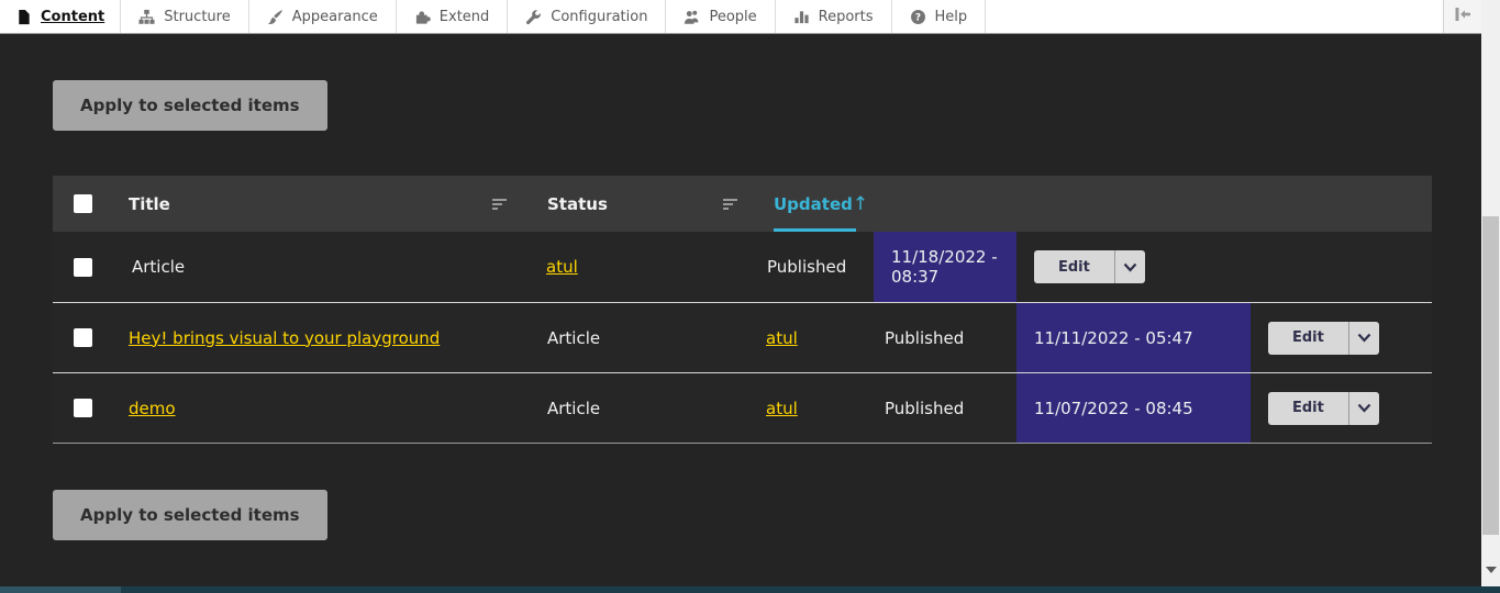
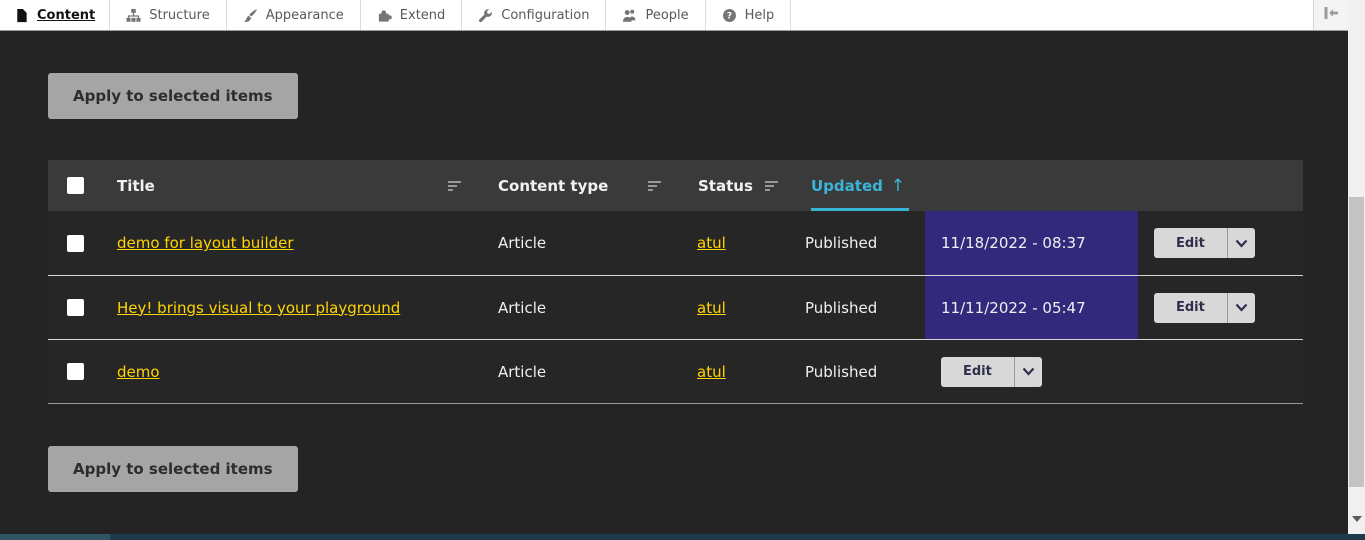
  Content
  Structure
  Appearance
  Extend
  Configuration
  People
- Reports
  ?
  Help
  Apply to selected items
  Title
+ Content type
  Status
  Updated
  ↑
+ demo for layout builder
  Article
  atul
  Published
  11/18/2022 - 08:37
  Edit
  Hey! brings visual to your playground
  Article
  atul
  Published
  11/11/2022 - 05:47
  Edit
  demo
  Article
  atul
  Published
- 11/07/2022 - 08:45
  Edit
  Apply to selected items
